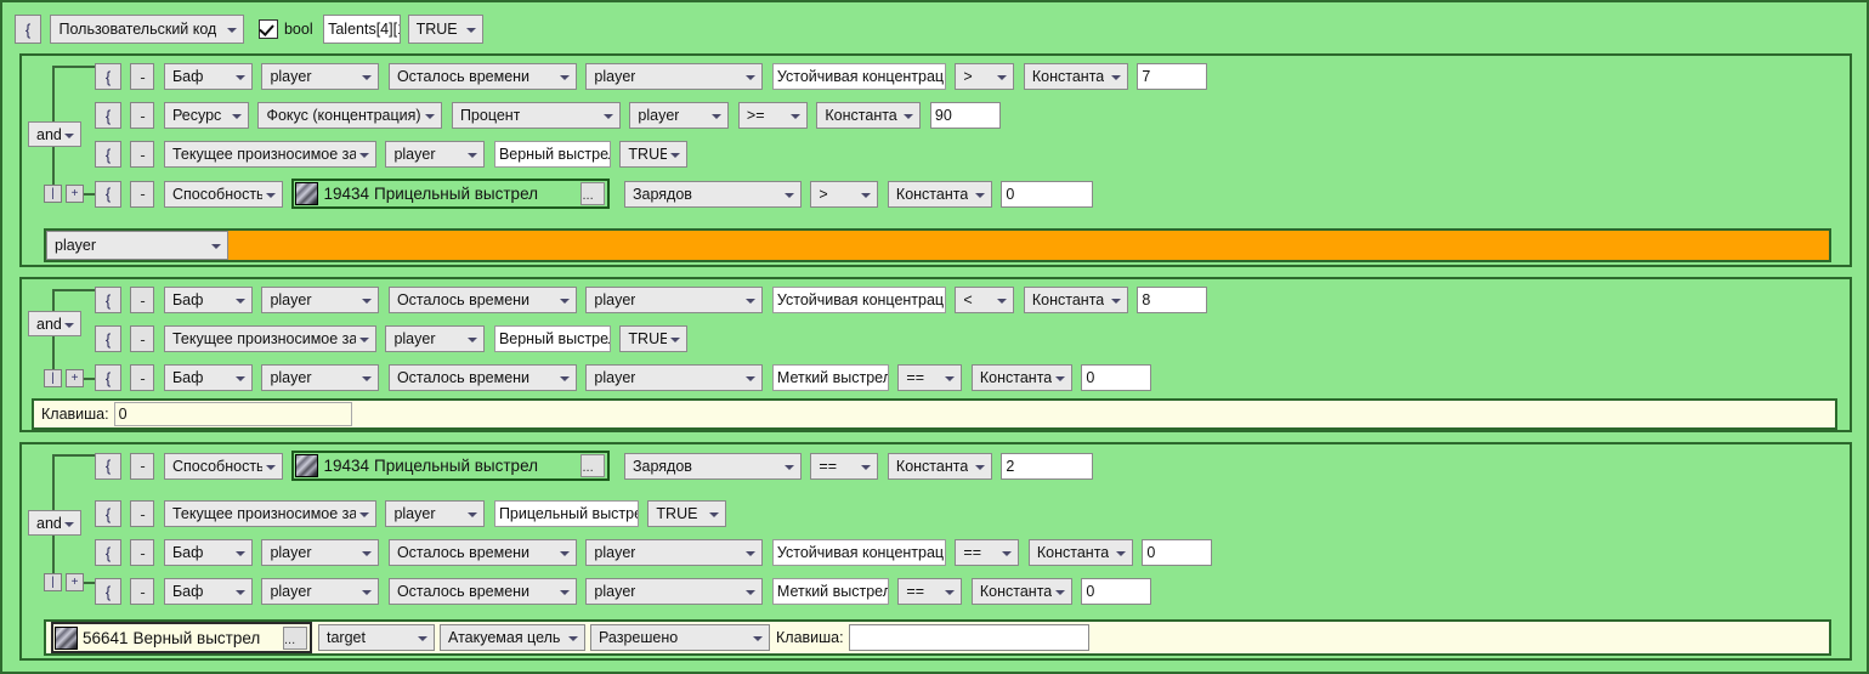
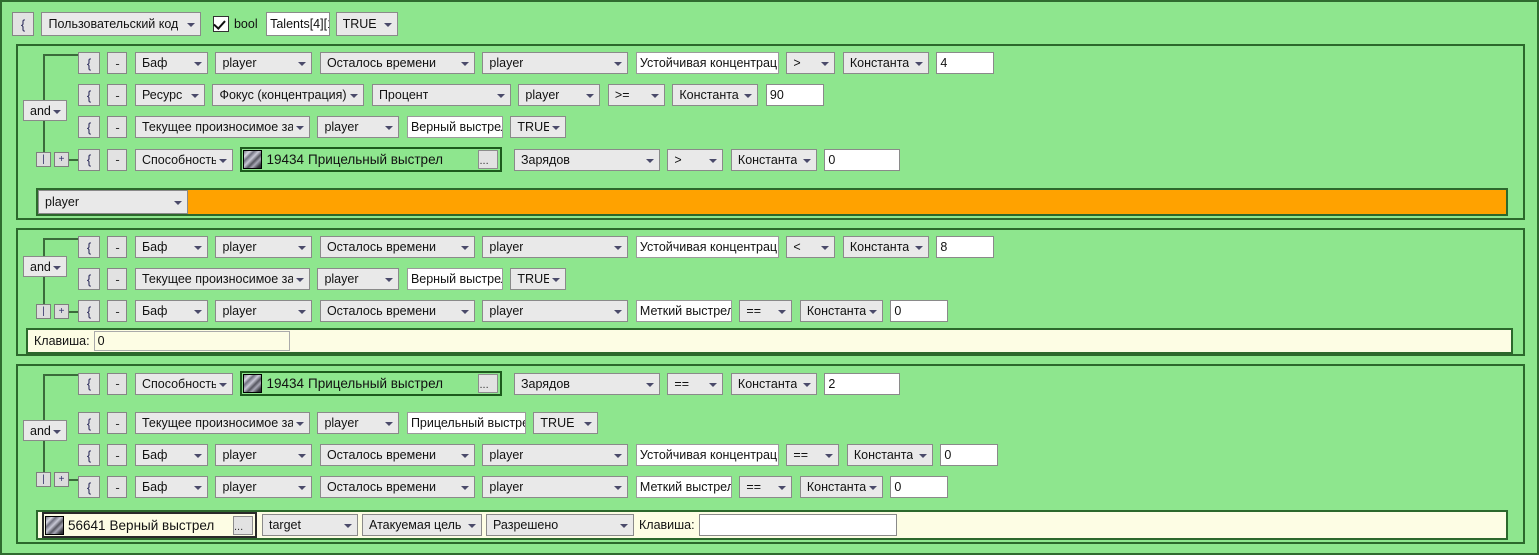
  {
  Пользовательский код
  bool
  Talents[4][
  TRUE
  and
  |
  +
  { -
  Баф
  player
  Осталось времени
  player
  Устойчивая концентрац
  >
  Константа
- 7
+ 4
  { -
  Ресурс
  Фокус (концентрация)
  Процент
  player
  >=
  Константа
  90
  { -
  Текущее произносимое за
  player
  Верный выстре
  TRUE
  { -
  Способность
  19434
  Прицельный выстрел
  ...
  Зарядов
  >
  Константа
  0
  player
  and
  |
  +
  { -
  Баф
  player
  Осталось времени
  player
  Устойчивая концентрац
  <
  Константа
  8
  { -
  Текущее произносимое за
  player
  Верный выстре
  TRUE
  { -
  Баф
  player
  Осталось времени
  player
  Меткий выстрел
  ==
  Константа
  0
  Клавиша:
  0
  and
  |
  +
  { -
  Способность
  19434
  Прицельный выстрел
  ...
  Зарядов
  ==
  Константа
  2
  { -
  Текущее произносимое за
  player
  Прицельный выстре
  TRUE
  { -
  Баф
  player
  Осталось времени
  player
  Устойчивая концентрац
  ==
  Константа
  0
  { -
  Баф
  player
  Осталось времени
  player
  Меткий выстрел
  ==
  Константа
  0
  56641
  Верный выстрел
  ...
  target
  Атакуемая цель
  Разрешено
  Клавиша:
